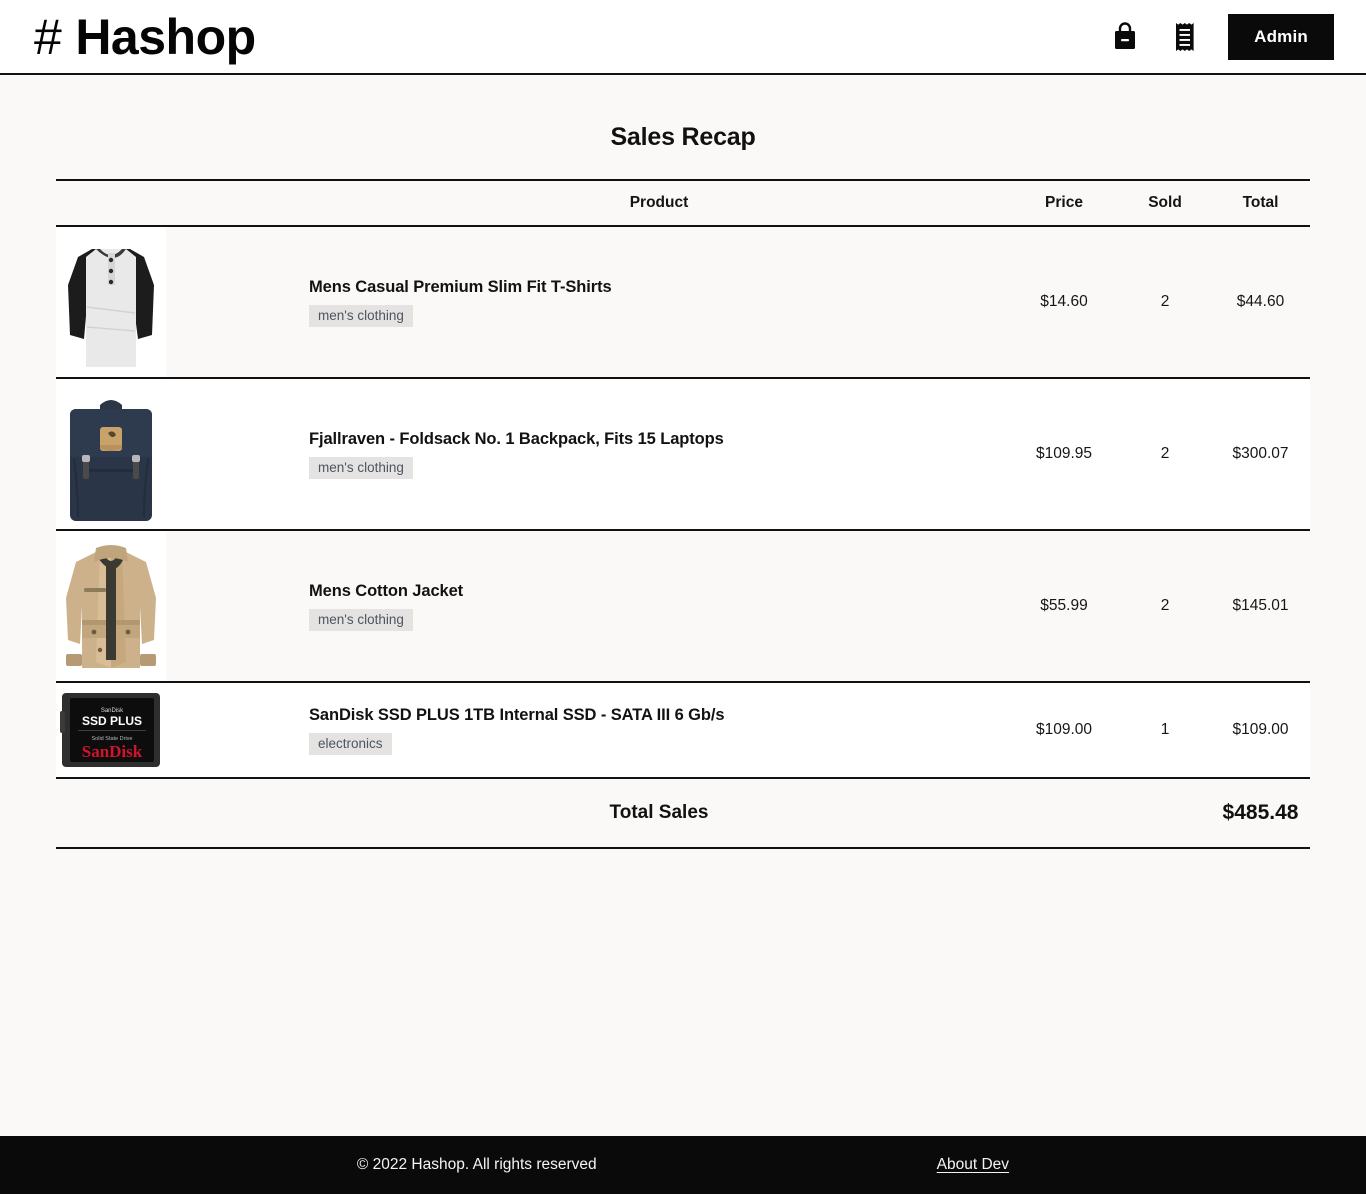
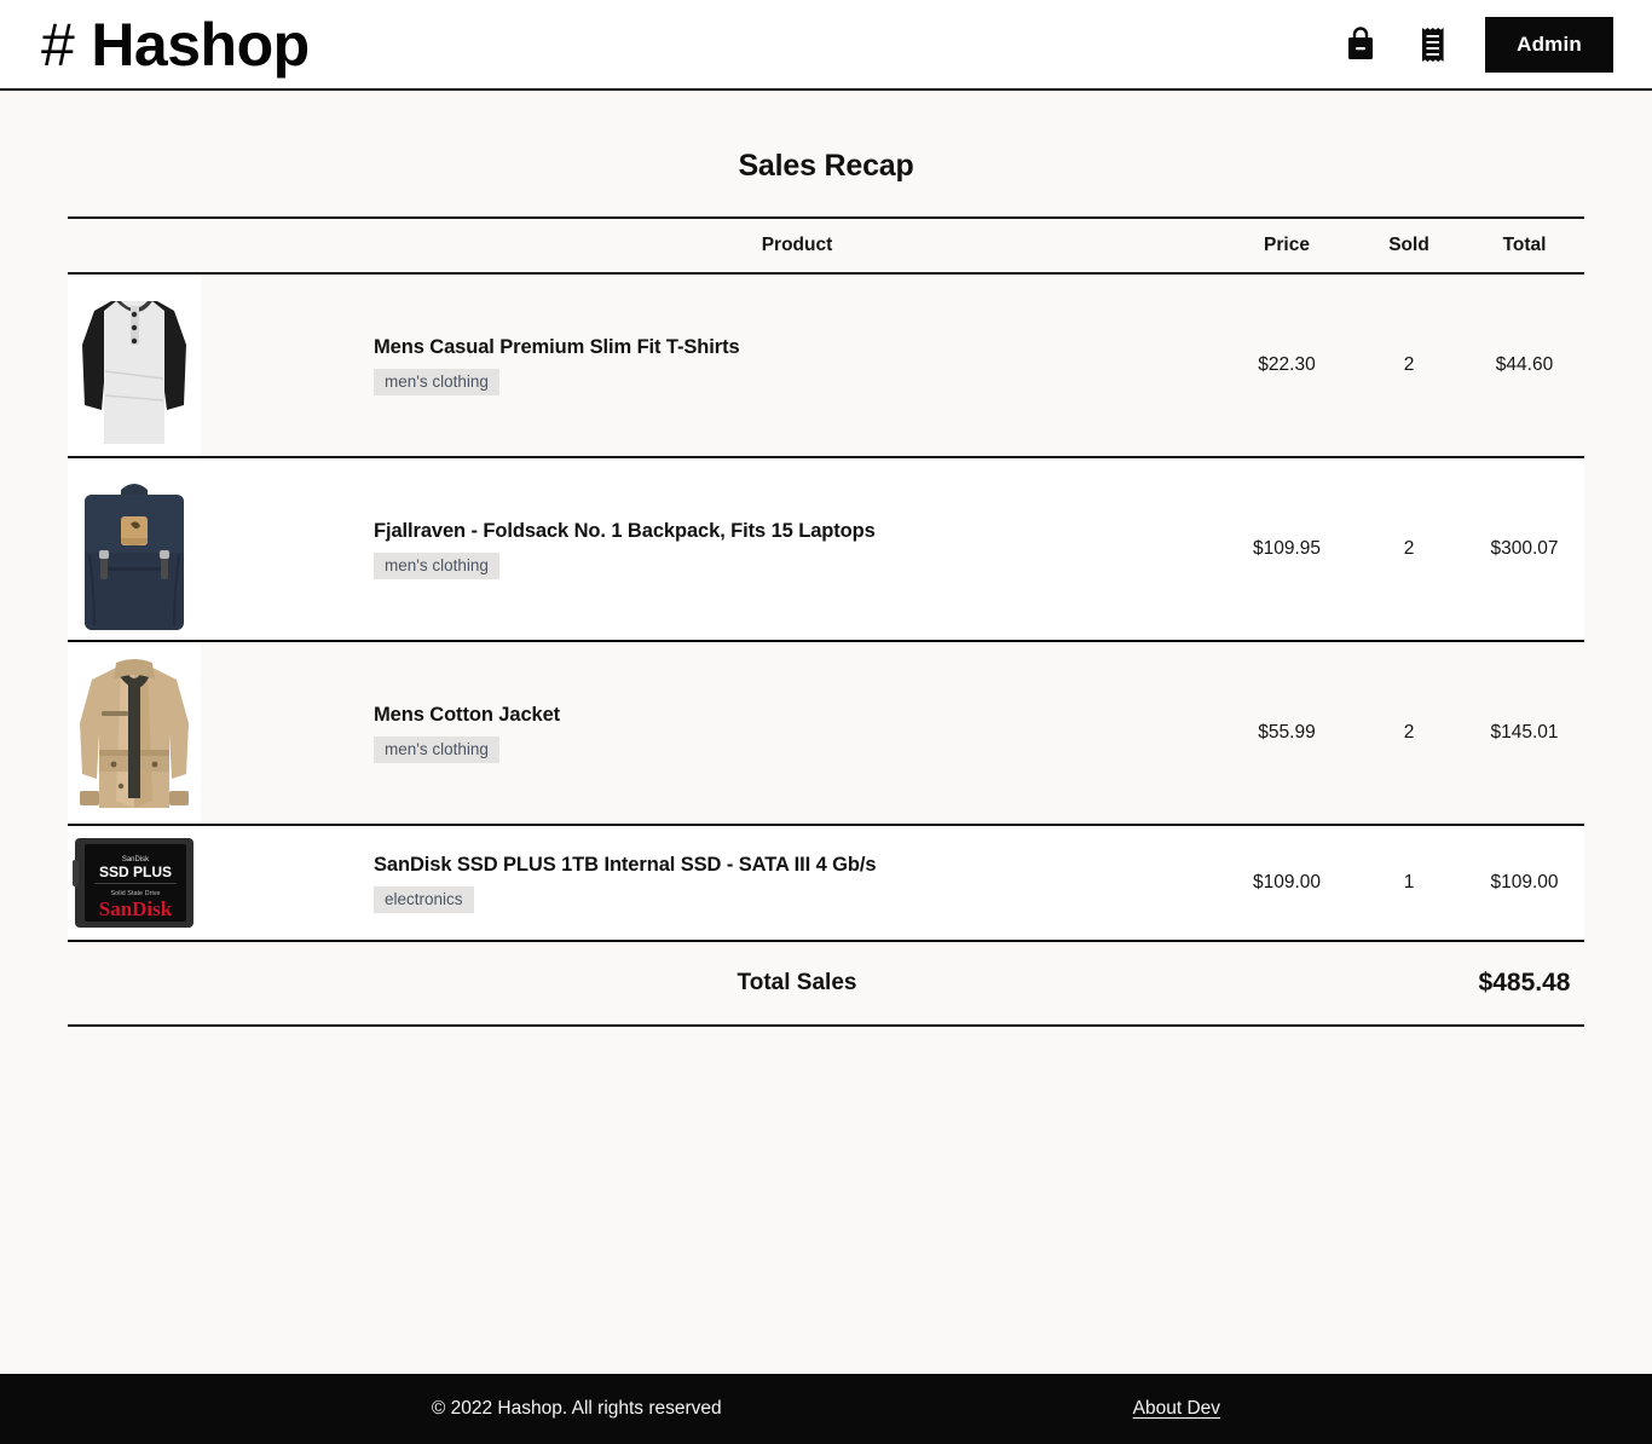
  #
  Hashop
  Admin
  Sales Recap
  	Product	Price	Sold	Total
- 	Mens Casual Premium Slim Fit T-Shirts men's clothing	$14.60	2	$44.60
+ 	Mens Casual Premium Slim Fit T-Shirts men's clothing	$22.30	2	$44.60
  	Fjallraven - Foldsack No. 1 Backpack, Fits 15 Laptops men's clothing	$109.95	2	$300.07
  	Mens Cotton Jacket men's clothing	$55.99	2	$145.01
- SSD PLUS SanDisk	SanDisk SSD PLUS 1TB Internal SSD - SATA III 6 Gb/s electronics	$109.00	1	$109.00
+ SSD PLUS SanDisk	SanDisk SSD PLUS 1TB Internal SSD - SATA III 4 Gb/s electronics	$109.00	1	$109.00
  	Total Sales			$485.48
  © 2022 Hashop. All rights reserved
  About Dev
